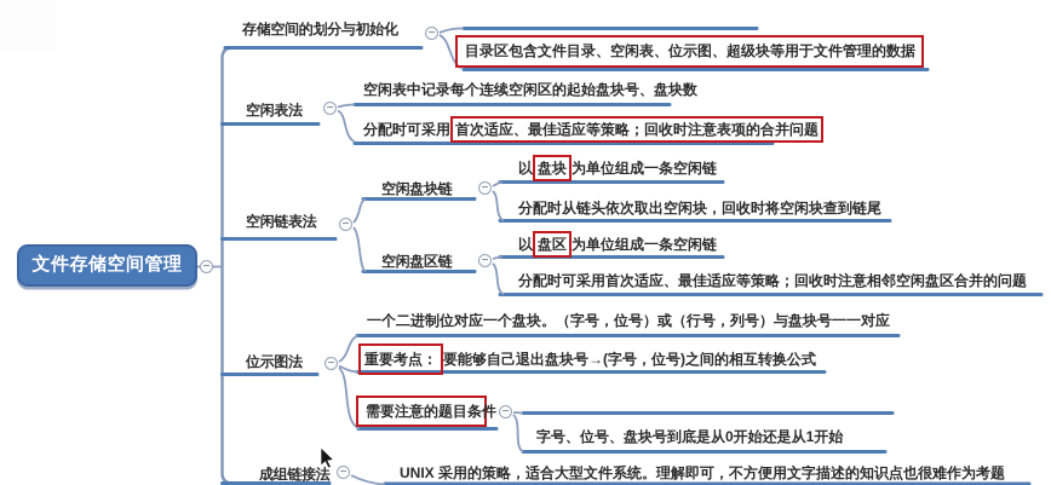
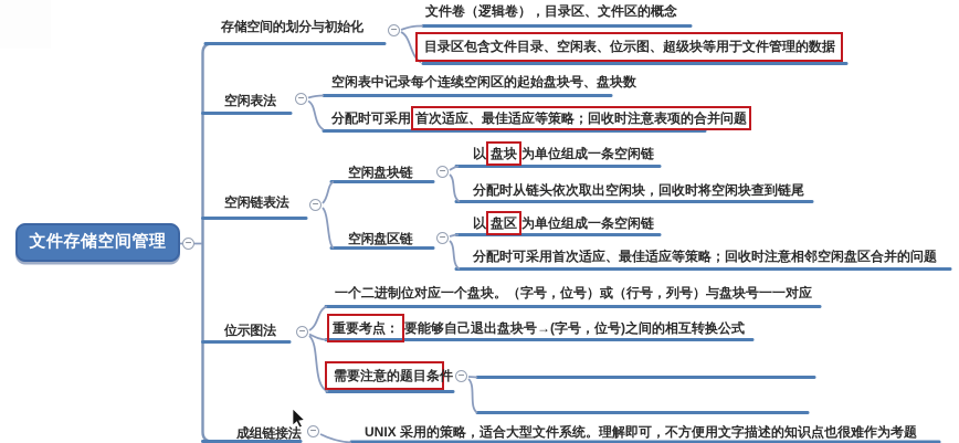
  文件存储空间管理
  −
  存储空间的划分与初始化
  −
+ 文件卷（逻辑卷），目录区、文件区的概念
  目录区包含文件目录、空闲表、位示图、超级块等用于文件管理的数据
  空闲表法
  −
  空闲表中记录每个连续空闲区的起始盘块号、盘块数
  分配时可采用 首次适应、最佳适应等策略；回收时注意表项的合并问题
  空闲链表法
  −
  空闲盘块链
  −
  以 盘块 为单位组成一条空闲链
  分配时从链头依次取出空闲块，回收时将空闲块查到链尾
  空闲盘区链
  −
  以 盘区 为单位组成一条空闲链
  分配时可采用首次适应、最佳适应等策略；回收时注意相邻空闲盘区合并的问题
  位示图法
  −
  一个二进制位对应一个盘块。（字号，位号）或（行号，列号）与盘块号一一对应
  重要考点： 要能够自己退出盘块号→(字号，位号)之间的相互转换公式
  需要注意的题目条件
  −
- 字号、位号、盘块号到底是从0开始还是从1开始
  成组链接法
  −
  UNIX 采用的策略，适合大型文件系统。理解即可，不方便用文字描述的知识点也很难作为考题
